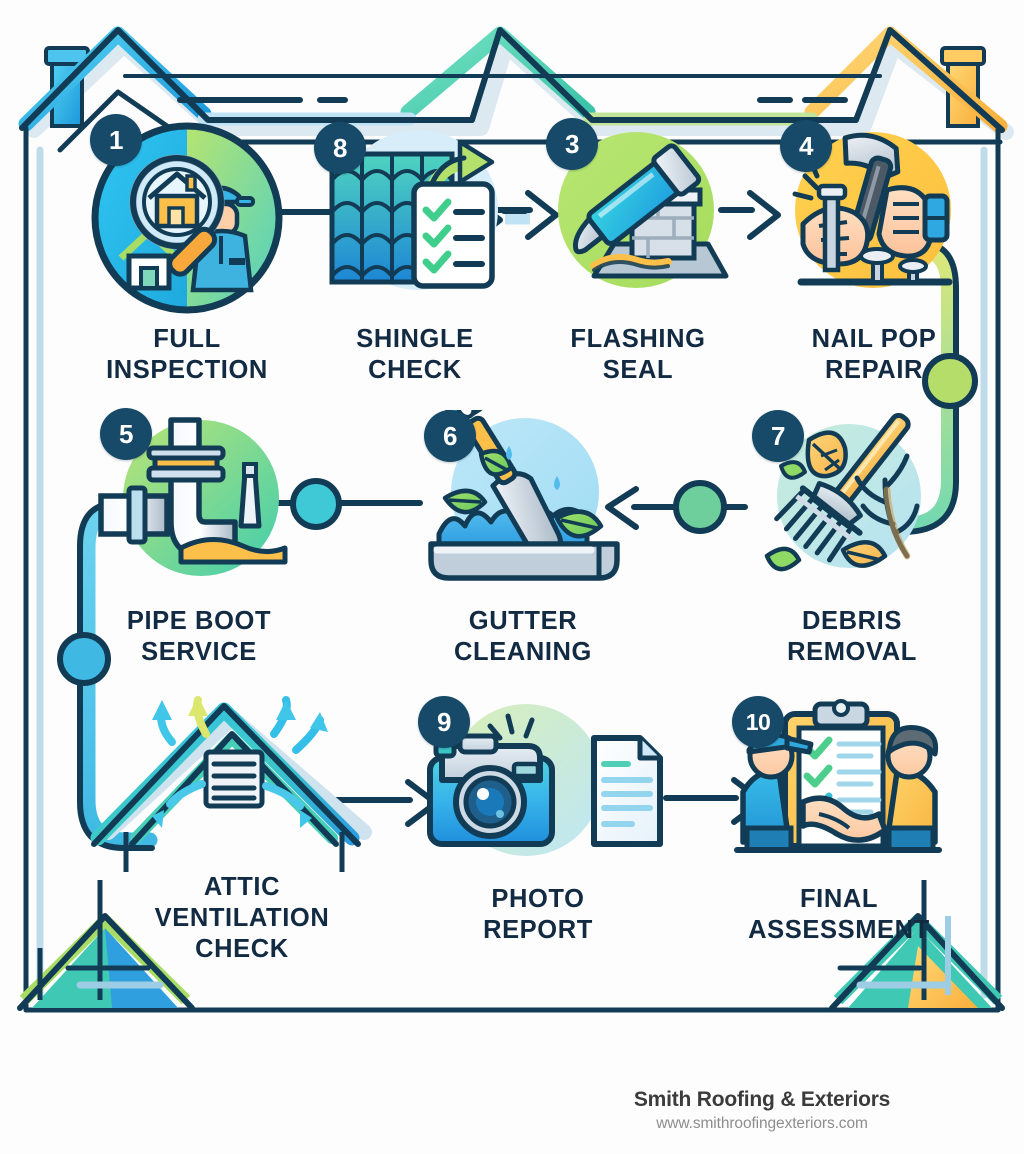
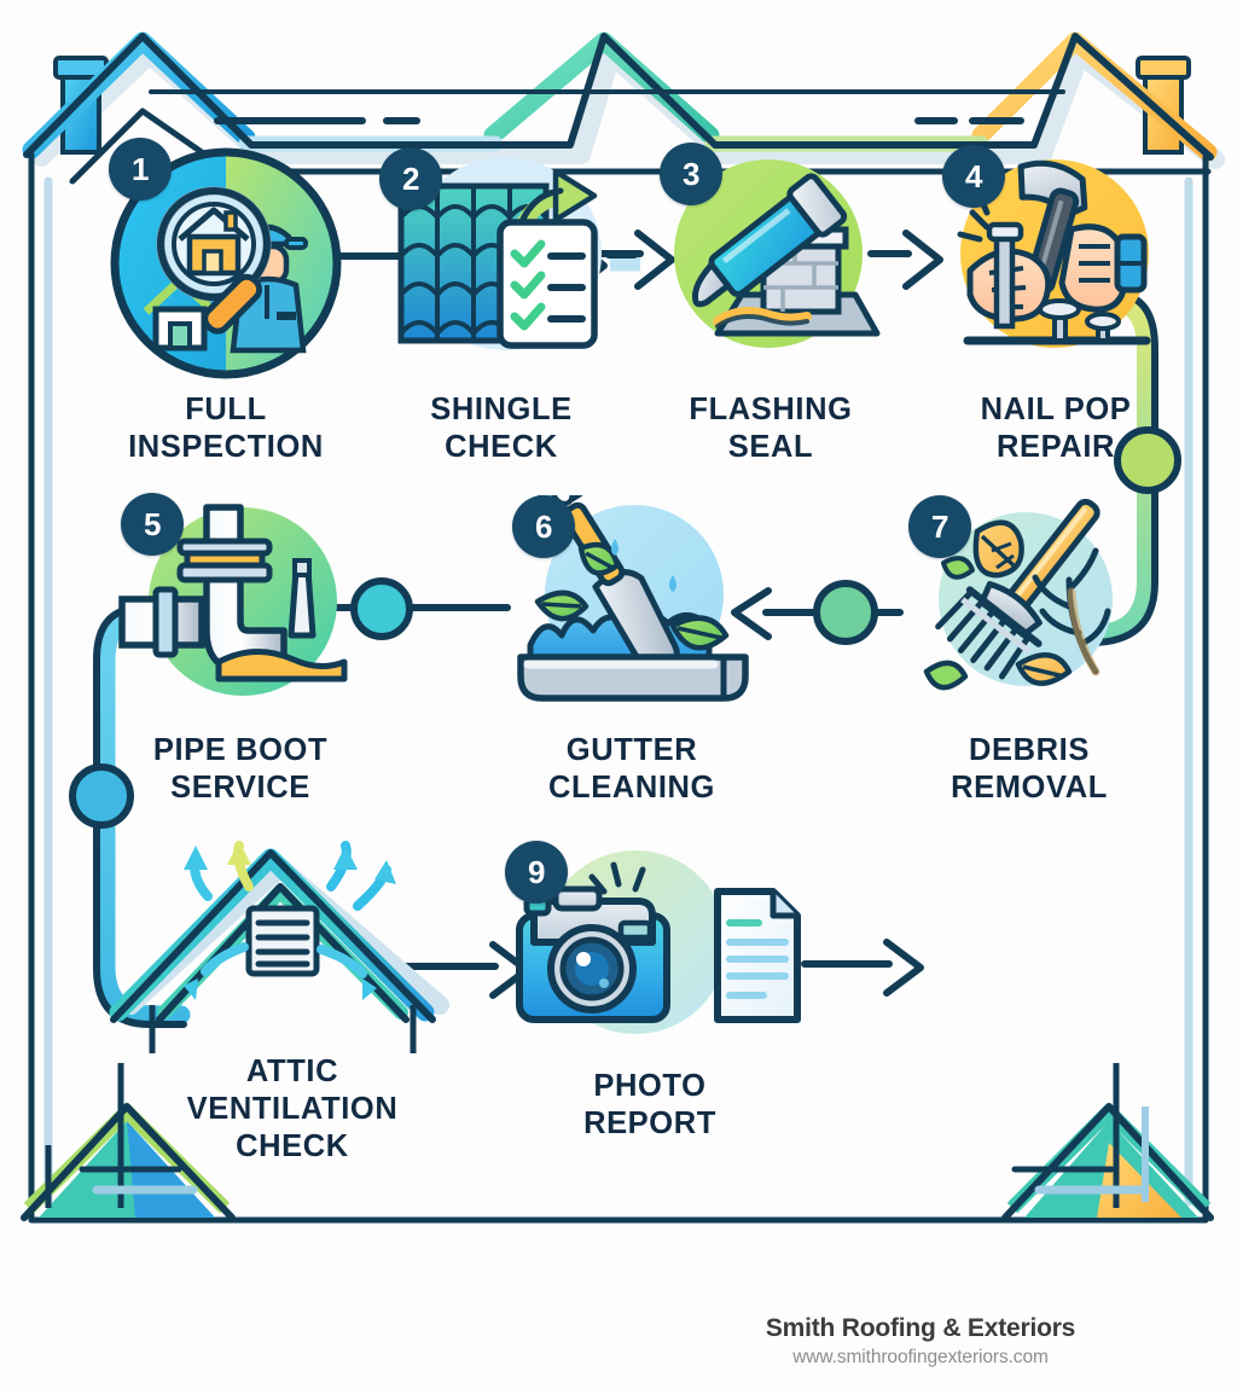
  1
  FULL
  INSPECTION
- 8
+ 2
  SHINGLE
  CHECK
  3
  FLASHING
  SEAL
  4
  NAIL POP
  REPAIR
  5
  PIPE BOOT
  SERVICE
  6
  GUTTER
  CLEANING
  7
  DEBRIS
  REMOVAL
  ATTIC
  VENTILATION
  CHECK
  9
  PHOTO
  REPORT
- 10
- FINAL
- ASSESSMENT
  Smith Roofing & Exteriors
  www.smithroofingexteriors.com
